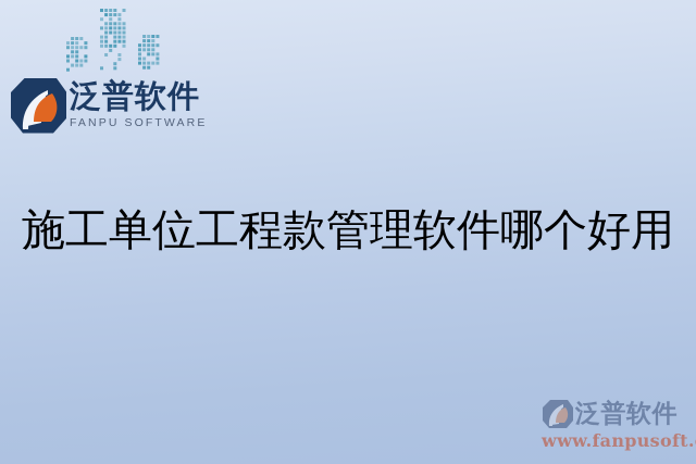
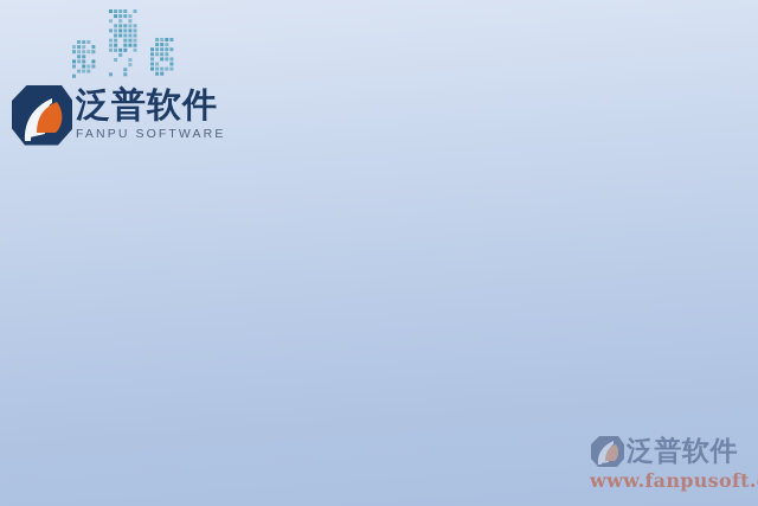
  泛普软件
  FANPU SOFTWARE
- 施工单位工程款管理软件哪个好用
  泛普软件
  www.fanpusoft.
